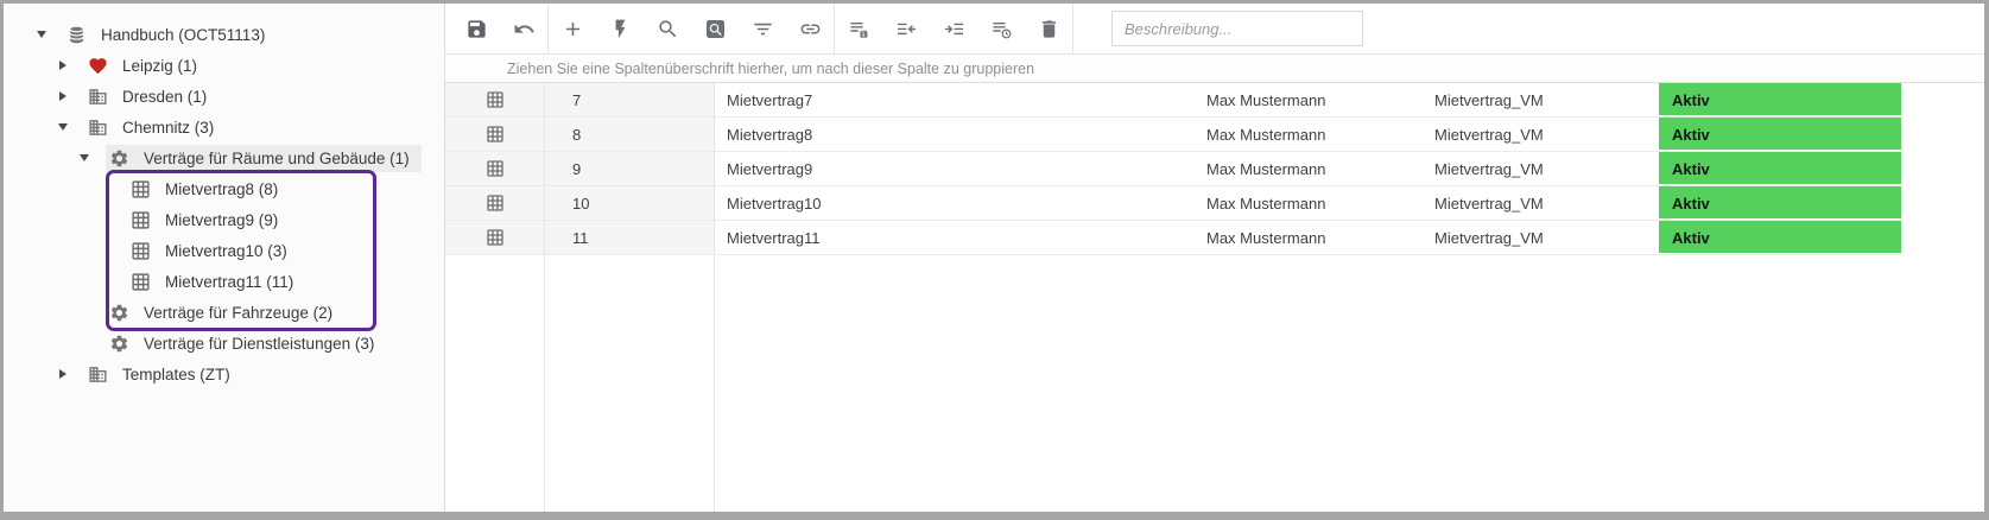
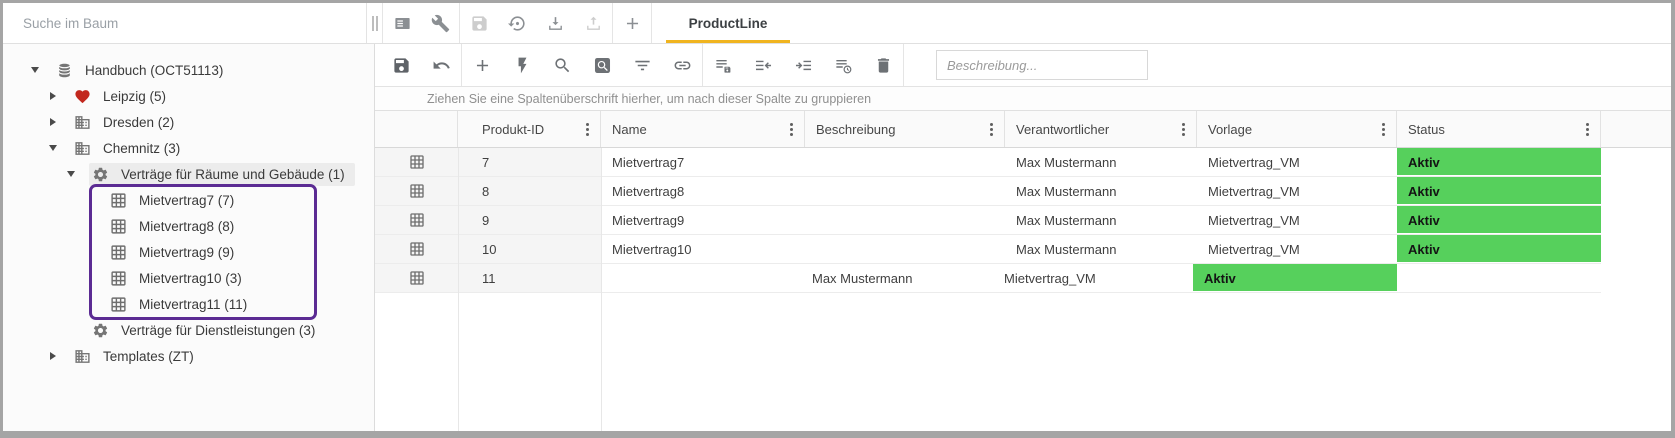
+ Suche im Baum
+ ProductLine
  Handbuch (OCT51113)
- Leipzig (1)
+ Leipzig (5)
- Dresden (1)
+ Dresden (2)
  Chemnitz (3)
  Verträge für Räume und Gebäude (1)
+ Mietvertrag7 (7)
  Mietvertrag8 (8)
  Mietvertrag9 (9)
  Mietvertrag10 (3)
  Mietvertrag11 (11)
- Verträge für Fahrzeuge (2)
  Verträge für Dienstleistungen (3)
  Templates (ZT)
  Beschreibung...
  Ziehen Sie eine Spaltenüberschrift hierher, um nach dieser Spalte zu gruppieren
+ Produkt-ID
+ Name
+ Beschreibung
+ Verantwortlicher
+ Vorlage
+ Status
  7
  Mietvertrag7
  Max Mustermann
  Mietvertrag_VM
  Aktiv
  8
  Mietvertrag8
  Max Mustermann
  Mietvertrag_VM
  Aktiv
  9
  Mietvertrag9
  Max Mustermann
  Mietvertrag_VM
  Aktiv
  10
  Mietvertrag10
  Max Mustermann
  Mietvertrag_VM
  Aktiv
  11
- Mietvertrag11
  Max Mustermann
  Mietvertrag_VM
  Aktiv
